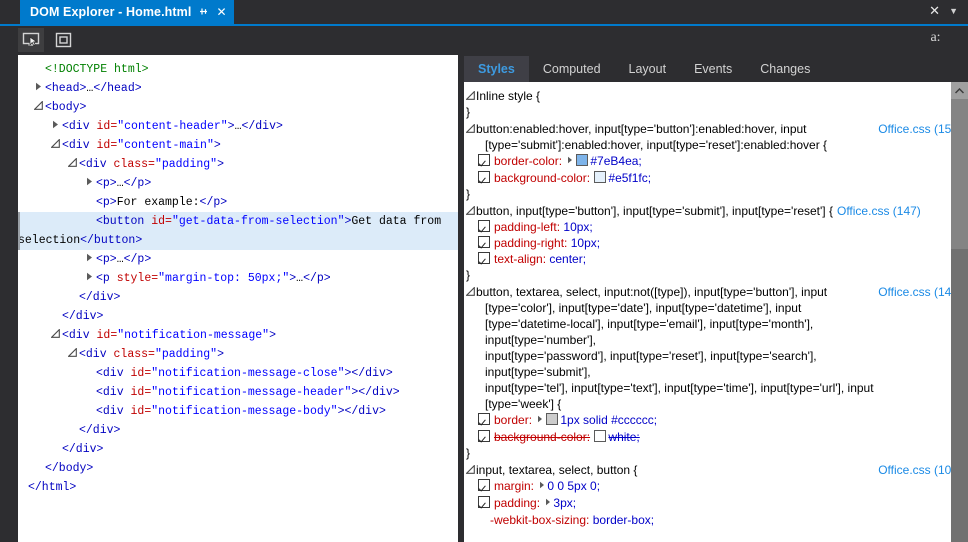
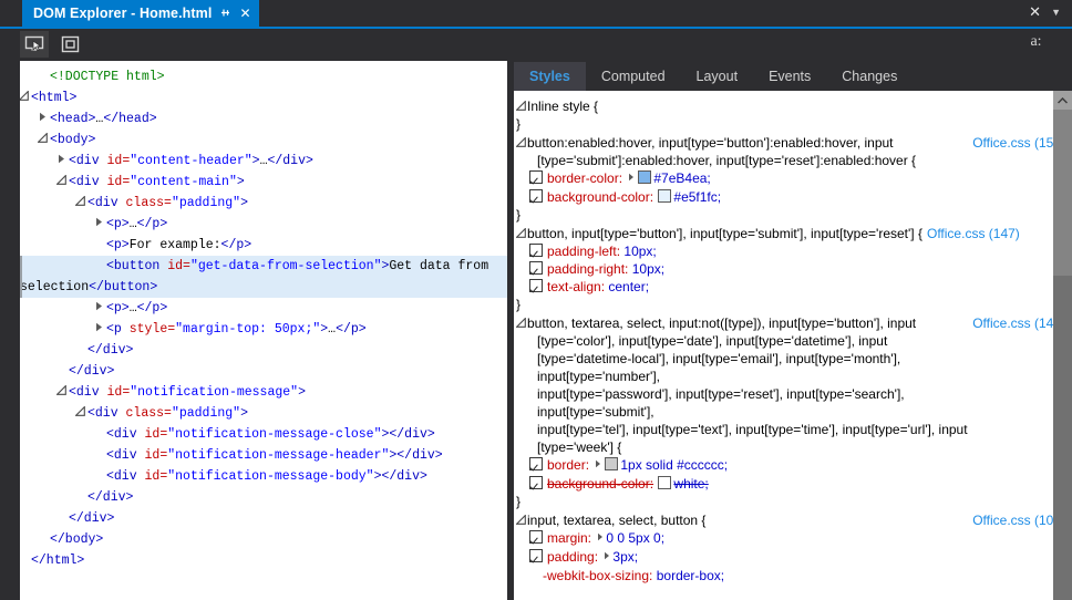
  DOM Explorer - Home.html
  ✕
  ✕
  ▼
  <!DOCTYPE html>
+ <html>
  <head>…</head>
  <body>
  <div id="content-header">…</div>
  <div id="content-main">
  <div class="padding">
  <p>…</p>
  <p>For example:</p>
  <button id="get-data-from-selection">Get data from selection</button>
  <p>…</p>
  <p style="margin-top: 50px;">…</p>
  </div>
  </div>
  <div id="notification-message">
  <div class="padding">
  <div id="notification-message-close"></div>
  <div id="notification-message-header"></div>
  <div id="notification-message-body"></div>
  </div>
  </div>
  </body>
  </html>
  Styles
  Computed
  Layout
  Events
  Changes
  a:
  Inline style {
  }
  button:enabled:hover, input[type='button']:enabled:hover, input
  [type='submit']:enabled:hover, input[type='reset']:enabled:hover {
  Office.css (15
  border-color: #7eB4ea;
  background-color: #e5f1fc;
  }
  button, input[type='button'], input[type='submit'], input[type='reset'] { Office.css (147)
  padding-left: 10px;
  padding-right: 10px;
  text-align: center;
  }
  button, textarea, select, input:not([type]), input[type='button'], input
  [type='color'], input[type='date'], input[type='datetime'], input
  [type='datetime-local'], input[type='email'], input[type='month'], input[type='number'],
  input[type='password'], input[type='reset'], input[type='search'], input[type='submit'],
  input[type='tel'], input[type='text'], input[type='time'], input[type='url'], input
  [type='week'] {
  Office.css (14
  border: 1px solid #cccccc;
  background-color: white;
  }
  input, textarea, select, button {
  Office.css (10
  margin: 0 0 5px 0;
  padding: 3px;
  -webkit-box-sizing: border-box;
